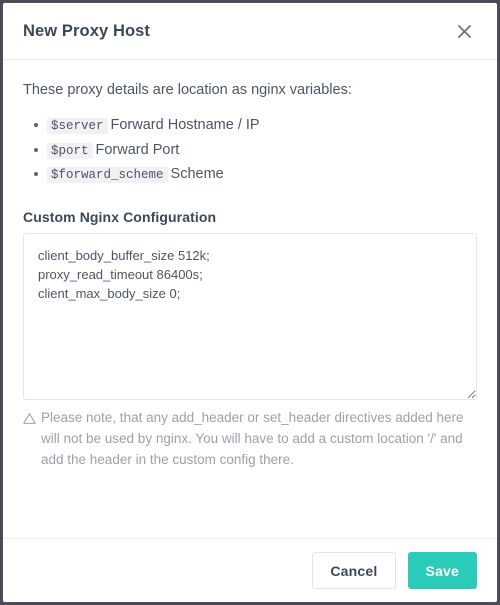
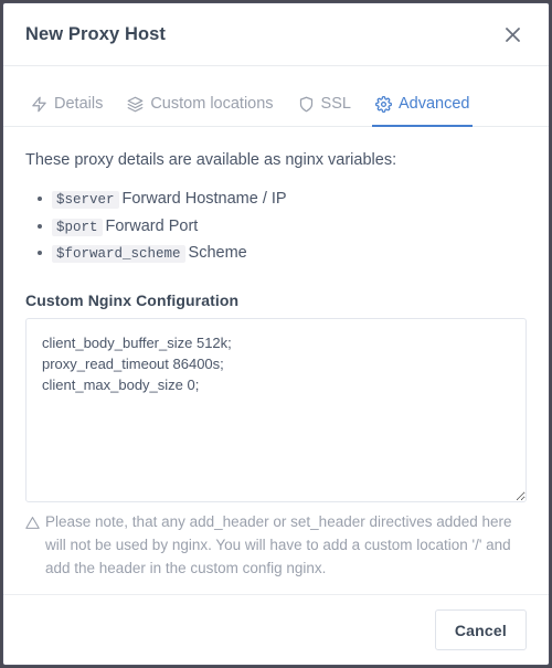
  New Proxy Host
+ Details
+ Custom locations
+ SSL
+ Advanced
- These proxy details are location as nginx variables:
+ These proxy details are available as nginx variables:
  $server Forward Hostname / IP
  $port Forward Port
  $forward_scheme Scheme
  Custom Nginx Configuration
  client_body_buffer_size 512k;
  proxy_read_timeout 86400s;
  client_max_body_size 0;
- Please note, that any add_header or set_header directives added here will not be used by nginx. You will have to add a custom location '/' and add the header in the custom config there.
+ Please note, that any add_header or set_header directives added here will not be used by nginx. You will have to add a custom location '/' and add the header in the custom config nginx.
  Cancel
- Save
